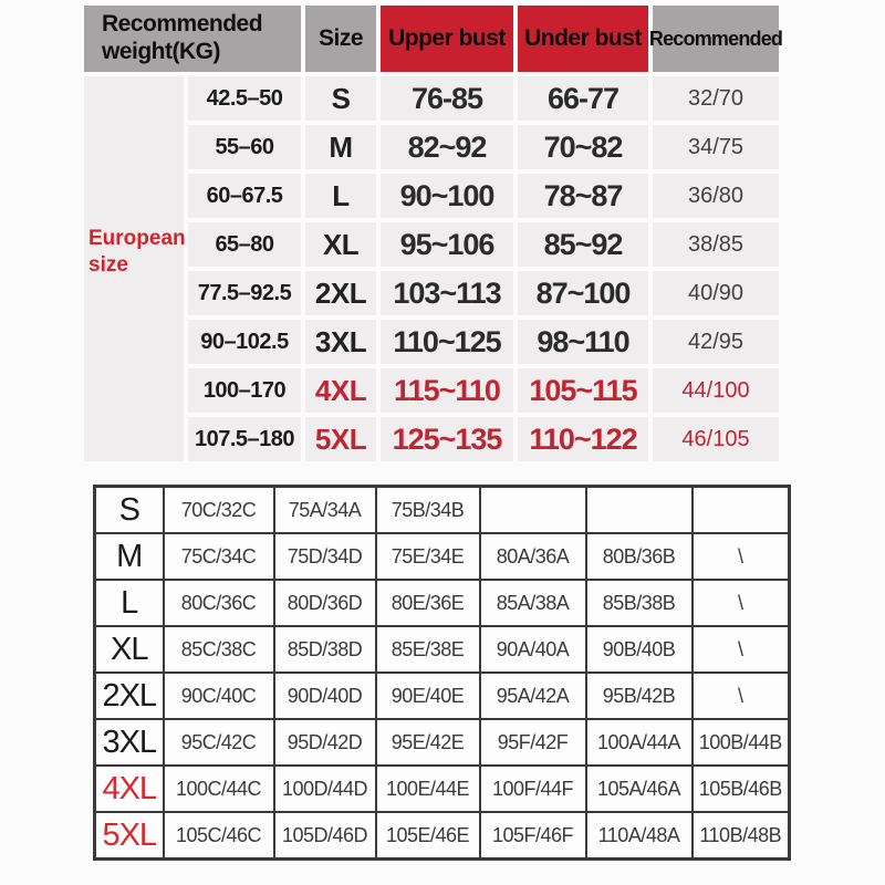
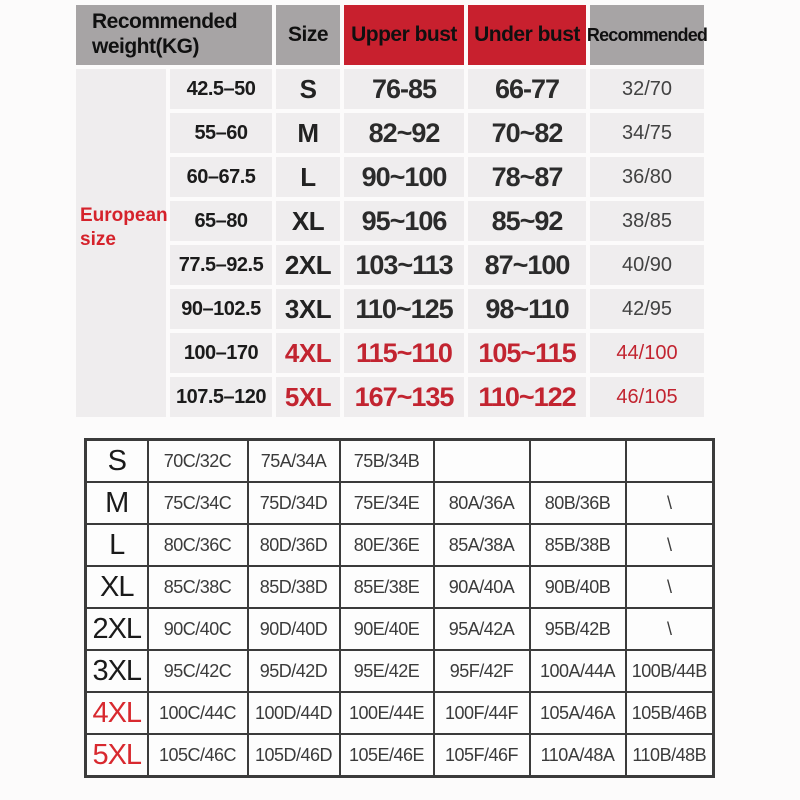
  Recommended weight(KG)
  Size
  Upper bust
  Under bust
  Recommended
  European size
  42.5–50
  S
  76-85
  66-77
  32/70
  55–60
  M
  82~92
  70~82
  34/75
  60–67.5
  L
  90~100
  78~87
  36/80
  65–80
  XL
  95~106
  85~92
  38/85
  77.5–92.5
  2XL
  103~113
  87~100
  40/90
  90–102.5
  3XL
  110~125
  98~110
  42/95
  100–170
  4XL
  115~110
  105~115
  44/100
- 107.5–180
+ 107.5–120
  5XL
- 125~135
+ 167~135
  110~122
  46/105
  S	70C/32C	75A/34A	75B/34B
  M	75C/34C	75D/34D	75E/34E	80A/36A	80B/36B	\
  L	80C/36C	80D/36D	80E/36E	85A/38A	85B/38B	\
  XL	85C/38C	85D/38D	85E/38E	90A/40A	90B/40B	\
  2XL	90C/40C	90D/40D	90E/40E	95A/42A	95B/42B	\
  3XL	95C/42C	95D/42D	95E/42E	95F/42F	100A/44A	100B/44B
  4XL	100C/44C	100D/44D	100E/44E	100F/44F	105A/46A	105B/46B
  5XL	105C/46C	105D/46D	105E/46E	105F/46F	110A/48A	110B/48B
